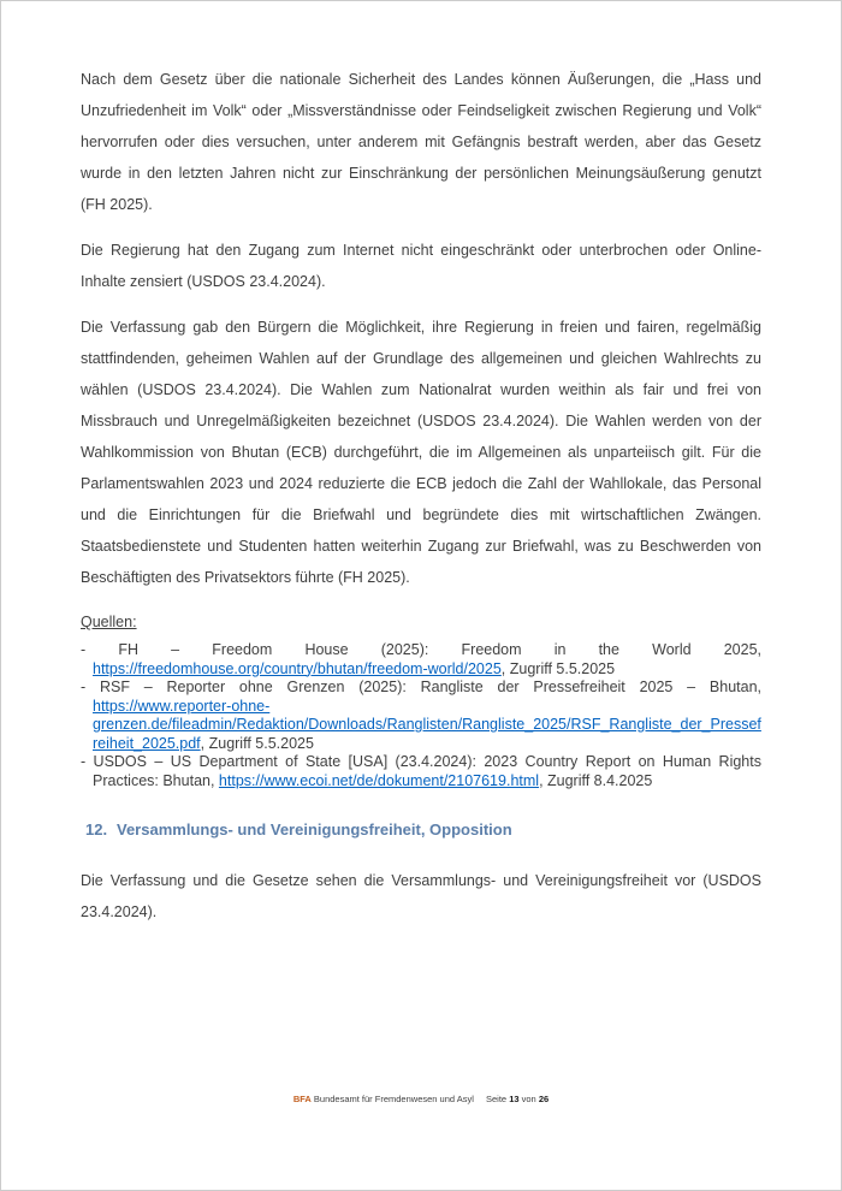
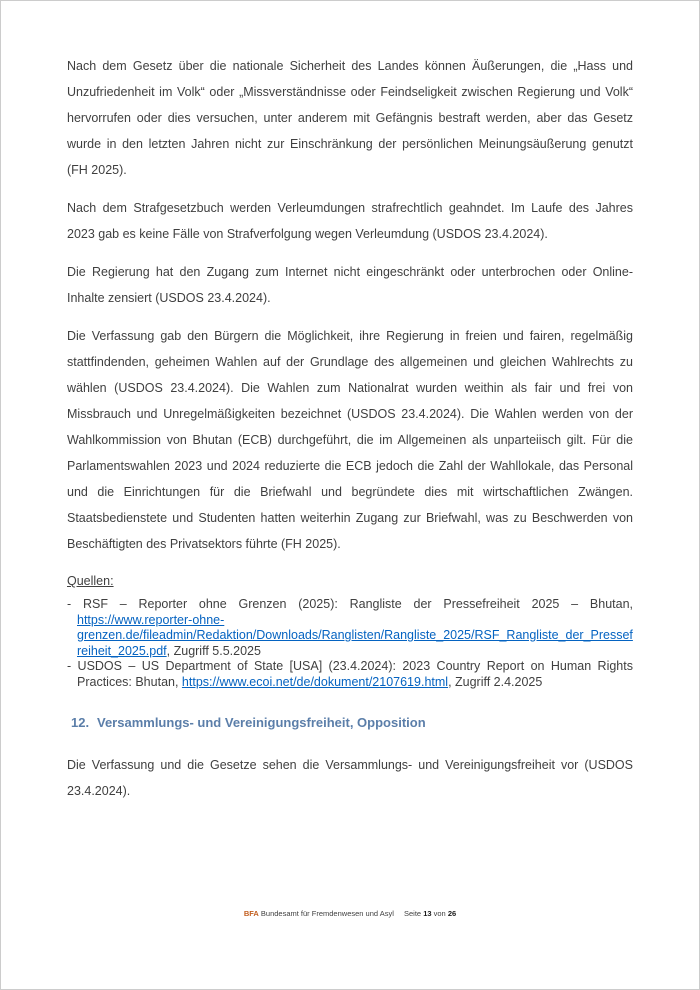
  Nach dem Gesetz über die nationale Sicherheit des Landes können Äußerungen, die „Hass und Unzufriedenheit im Volk“ oder „Missverständnisse oder Feindseligkeit zwischen Regierung und Volk“ hervorrufen oder dies versuchen, unter anderem mit Gefängnis bestraft werden, aber das Gesetz wurde in den letzten Jahren nicht zur Einschränkung der persönlichen Meinungsäußerung genutzt (FH 2025).
+ Nach dem Strafgesetzbuch werden Verleumdungen strafrechtlich geahndet. Im Laufe des Jahres 2023 gab es keine Fälle von Strafverfolgung wegen Verleumdung (USDOS 23.4.2024).
  Die Regierung hat den Zugang zum Internet nicht eingeschränkt oder unterbrochen oder Online-Inhalte zensiert (USDOS 23.4.2024).
  Die Verfassung gab den Bürgern die Möglichkeit, ihre Regierung in freien und fairen, regelmäßig stattfindenden, geheimen Wahlen auf der Grundlage des allgemeinen und gleichen Wahlrechts zu wählen (USDOS 23.4.2024). Die Wahlen zum Nationalrat wurden weithin als fair und frei von Missbrauch und Unregelmäßigkeiten bezeichnet (USDOS 23.4.2024). Die Wahlen werden von der Wahlkommission von Bhutan (ECB) durchgeführt, die im Allgemeinen als unparteiisch gilt. Für die Parlamentswahlen 2023 und 2024 reduzierte die ECB jedoch die Zahl der Wahllokale, das Personal und die Einrichtungen für die Briefwahl und begründete dies mit wirtschaftlichen Zwängen. Staatsbedienstete und Studenten hatten weiterhin Zugang zur Briefwahl, was zu Beschwerden von Beschäftigten des Privatsektors führte (FH 2025).
  Quellen:
- - FH – Freedom House (2025): Freedom in the World 2025, https://freedomhouse.org/country/bhutan/freedom-world/2025, Zugriff 5.5.2025
  - RSF – Reporter ohne Grenzen (2025): Rangliste der Pressefreiheit 2025 – Bhutan, https://www.reporter-ohne-grenzen.de/fileadmin/Redaktion/Downloads/Ranglisten/Rangliste_2025/RSF_Rangliste_der_Pressefreiheit_2025.pdf, Zugriff 5.5.2025
- - USDOS – US Department of State [USA] (23.4.2024): 2023 Country Report on Human Rights Practices: Bhutan, https://www.ecoi.net/de/dokument/2107619.html, Zugriff 8.4.2025
+ - USDOS – US Department of State [USA] (23.4.2024): 2023 Country Report on Human Rights Practices: Bhutan, https://www.ecoi.net/de/dokument/2107619.html, Zugriff 2.4.2025
  12. Versammlungs- und Vereinigungsfreiheit, Opposition
  Die Verfassung und die Gesetze sehen die Versammlungs- und Vereinigungsfreiheit vor (USDOS 23.4.2024).
  BFA Bundesamt für Fremdenwesen und Asyl Seite 13 von 26
